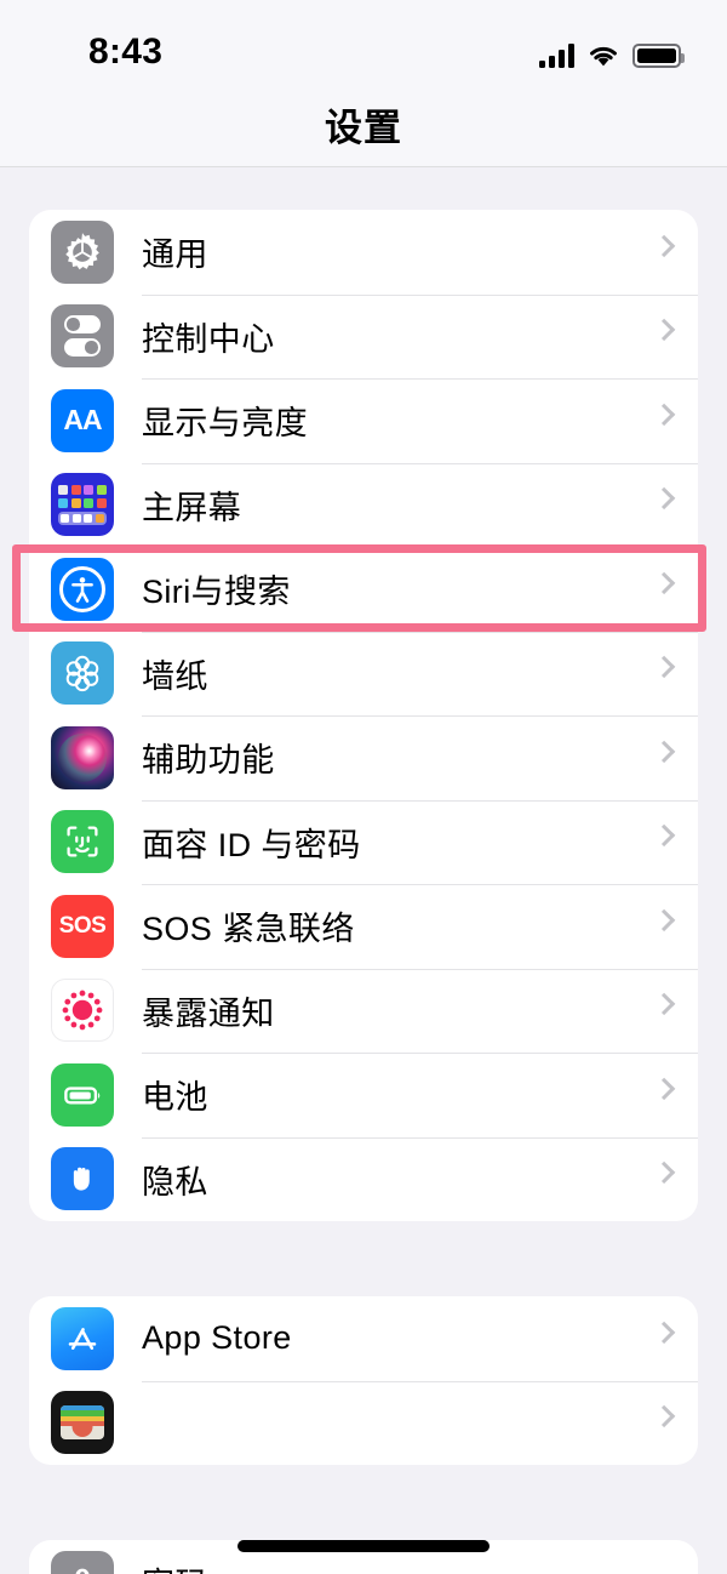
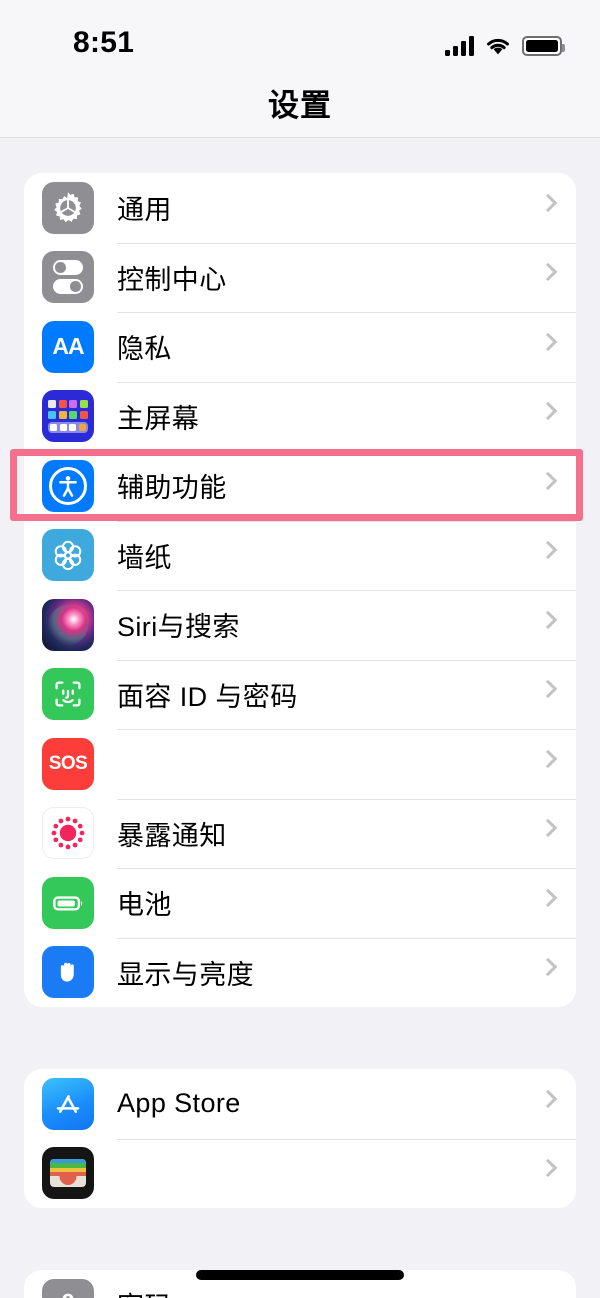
- 8:43
+ 8:51
  设置
  通用
  控制中心
  AA
- 显示与亮度
+ 隐私
  主屏幕
- Siri与搜索
+ 辅助功能
  墙纸
- 辅助功能
+ Siri与搜索
  面容 ID 与密码
  SOS
- SOS 紧急联络
  暴露通知
  电池
- 隐私
+ 显示与亮度
  App Store
